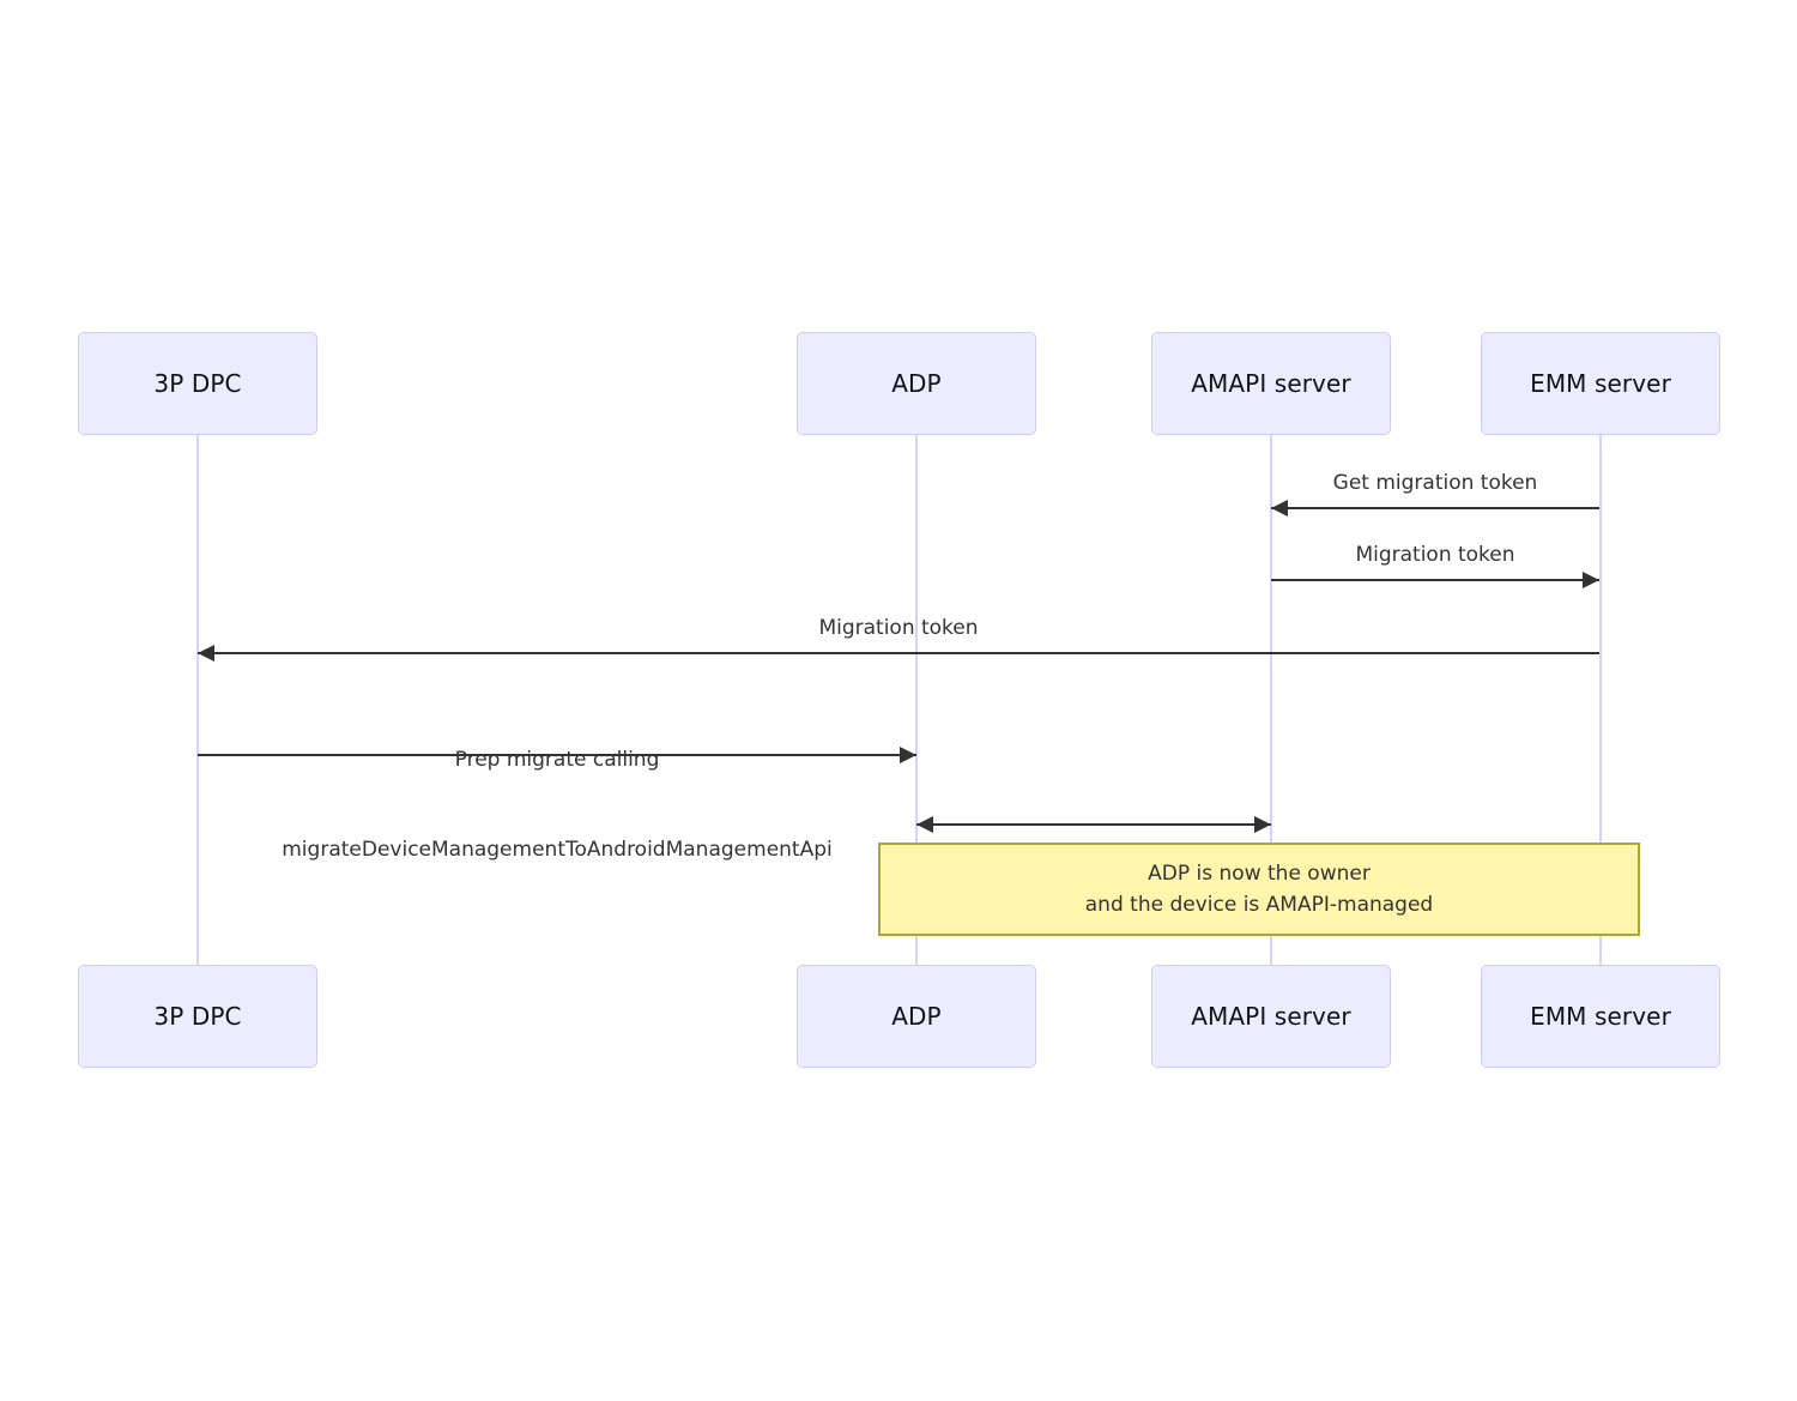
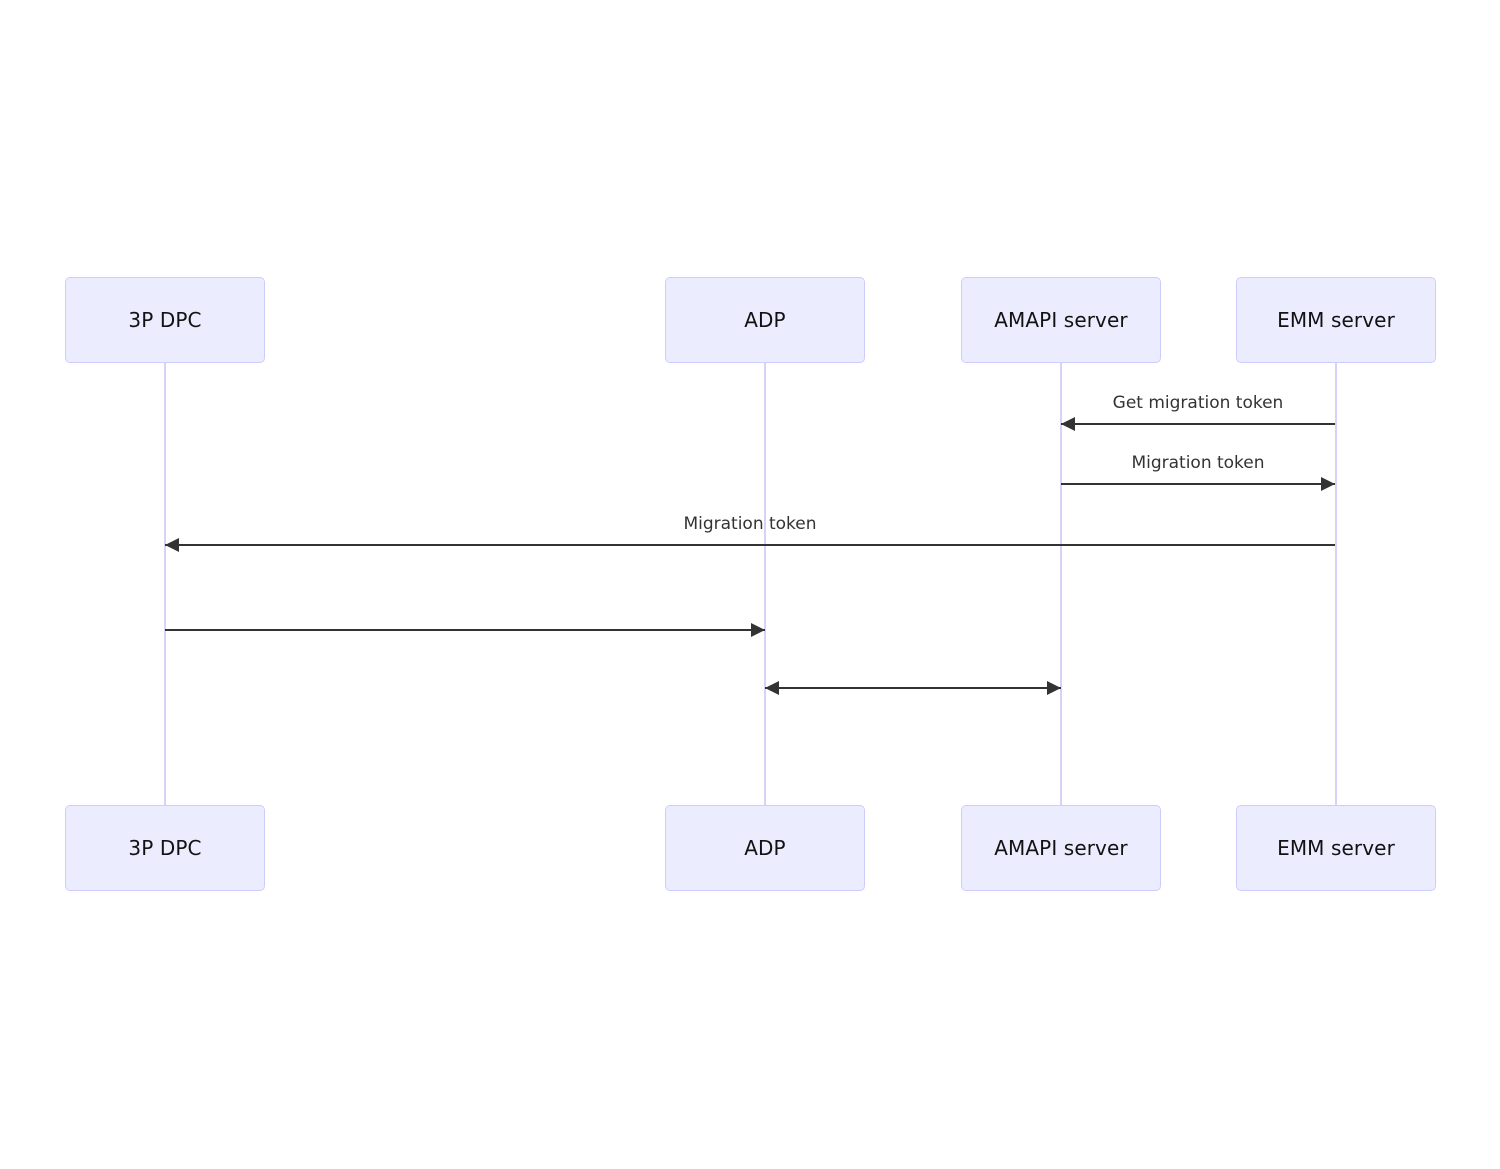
  3P DPC
  ADP
  AMAPI server
  EMM server
  Get migration token
  Migration token
  Migration token
- Prep migrate calling
- migrateDeviceManagementToAndroidManagementApi
- ADP is now the owner
- and the device is AMAPI-managed
  3P DPC
  ADP
  AMAPI server
  EMM server
